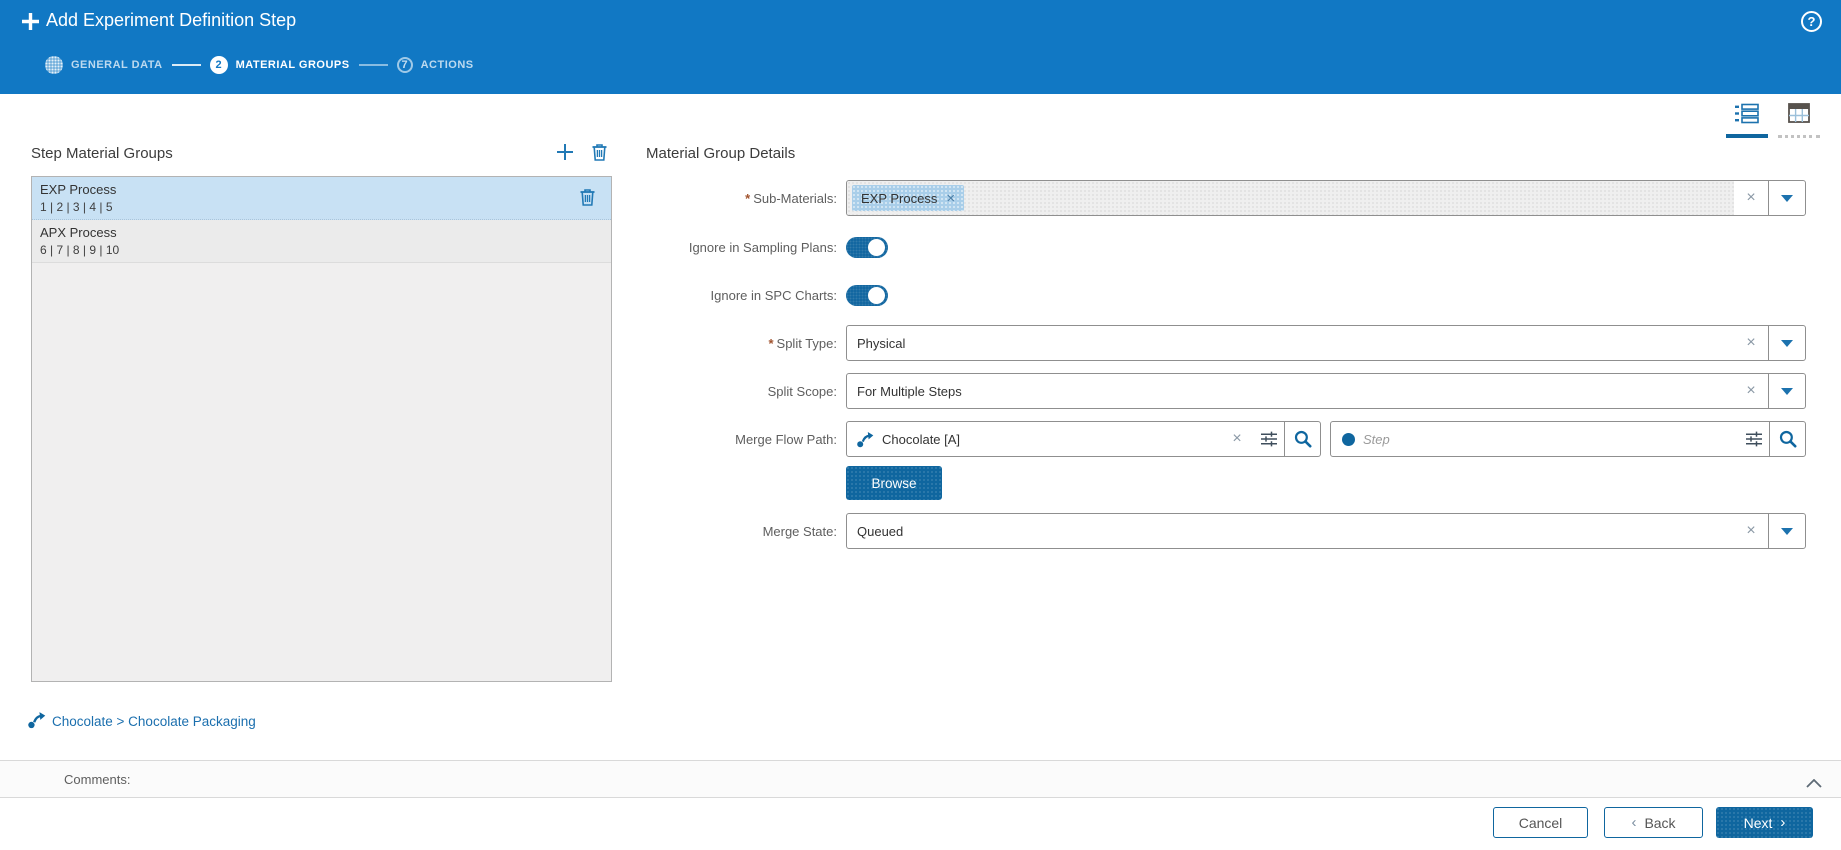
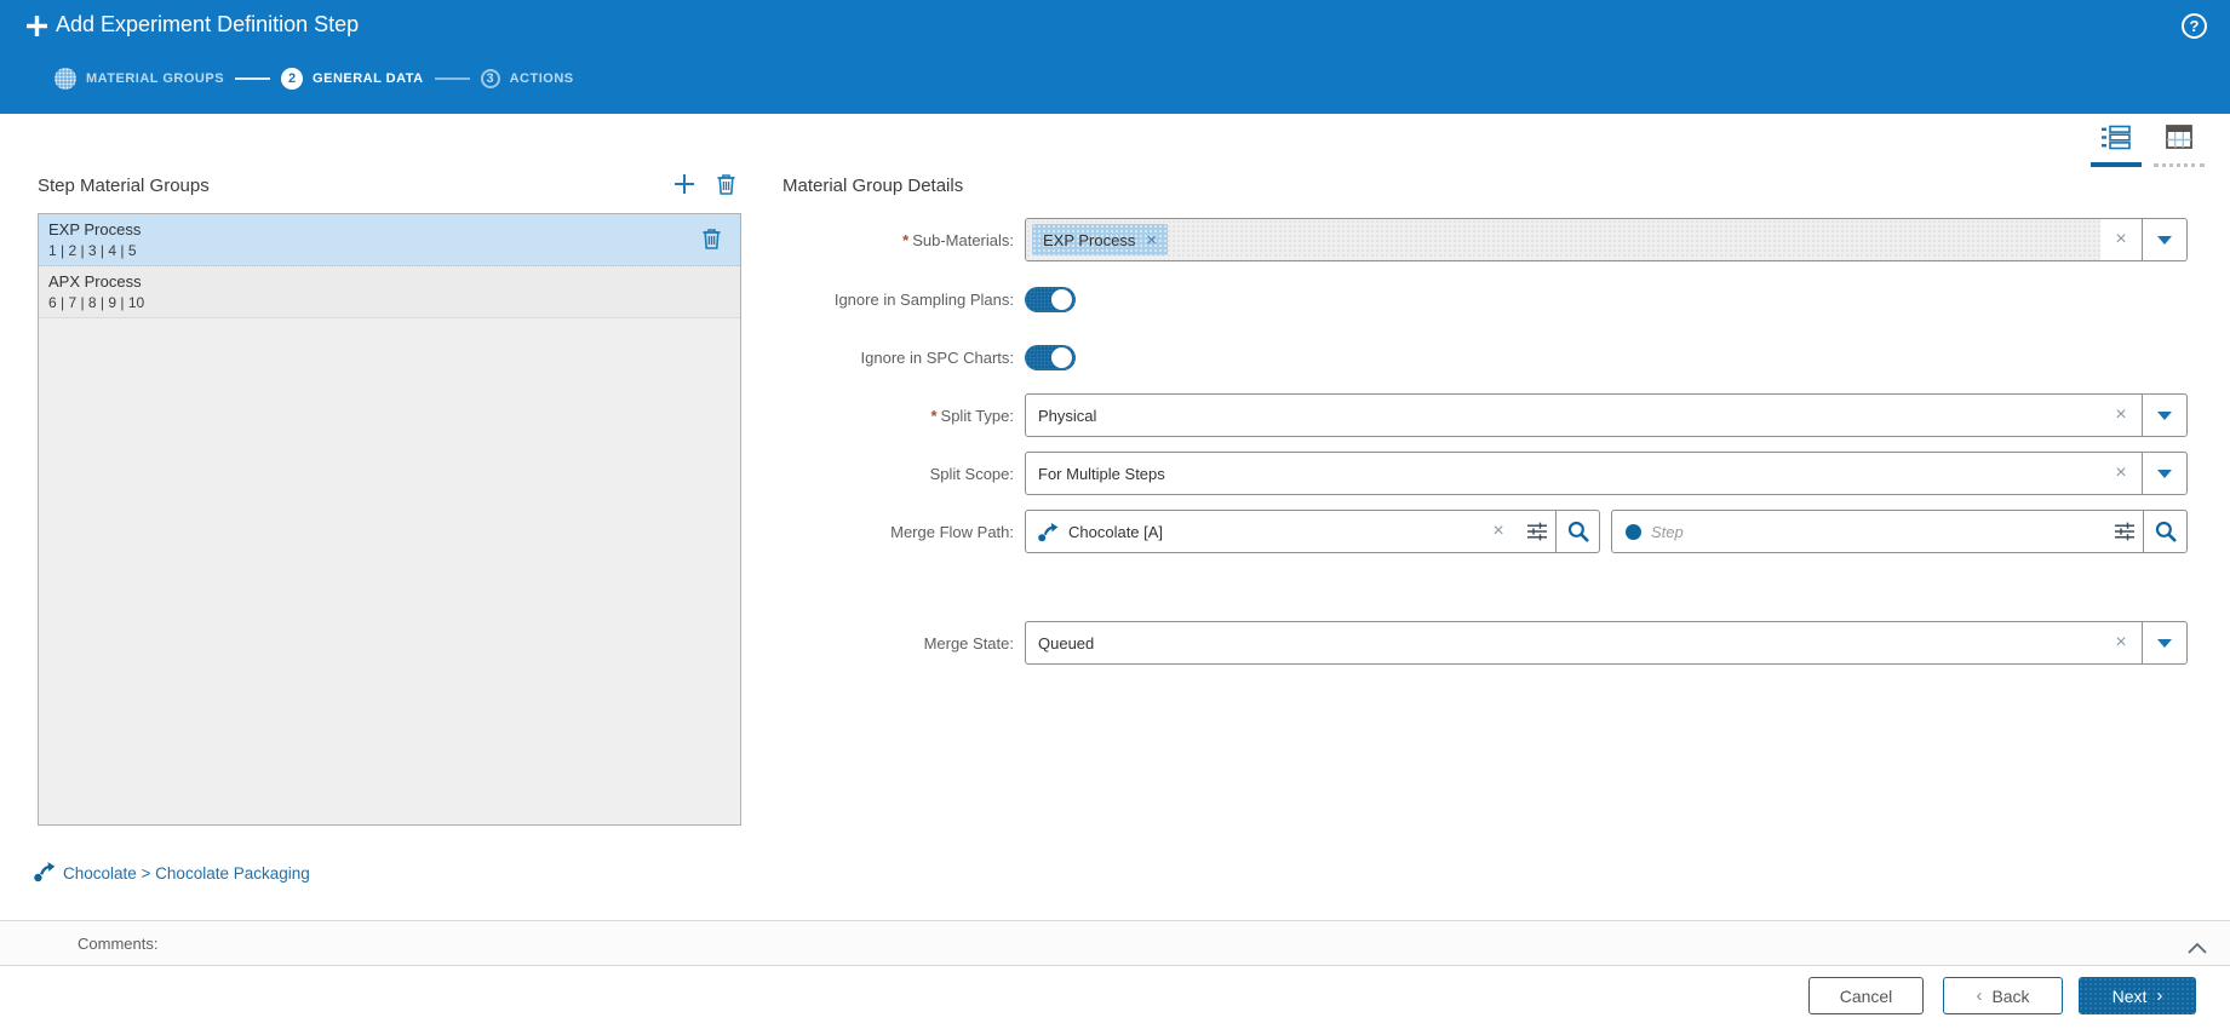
  Add Experiment Definition Step
  ?
- GENERAL DATA
+ MATERIAL GROUPS
  2
- MATERIAL GROUPS
+ GENERAL DATA
- 7
+ 3
  ACTIONS
  Step Material Groups
  EXP Process
  1 | 2 | 3 | 4 | 5
  APX Process
  6 | 7 | 8 | 9 | 10
  Material Group Details
  * Sub-Materials:
  EXP Process
  ×
  ×
  Ignore in Sampling Plans:
  Ignore in SPC Charts:
  * Split Type:
  Physical
  ×
  Split Scope:
  For Multiple Steps
  ×
  Merge Flow Path:
  Chocolate [A]
  ×
  Step
- Browse
  Merge State:
  Queued
  ×
  Chocolate > Chocolate Packaging
  Comments:
  Cancel
  ‹
  Back
  Next
  ›
